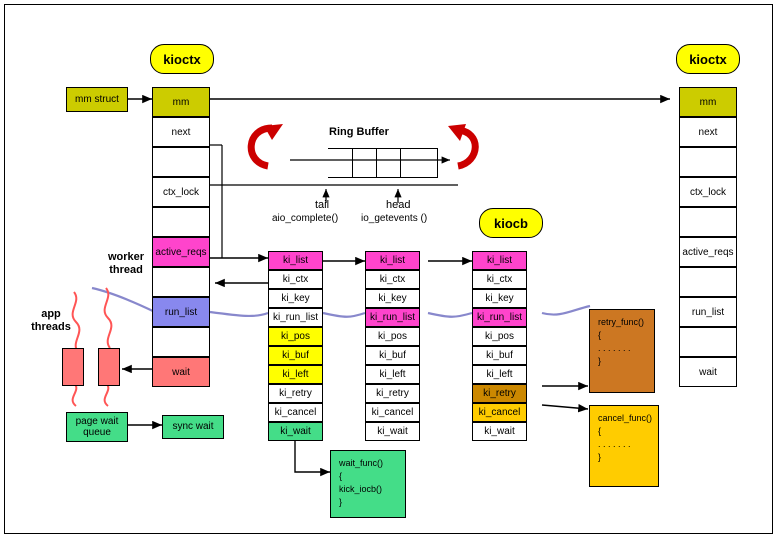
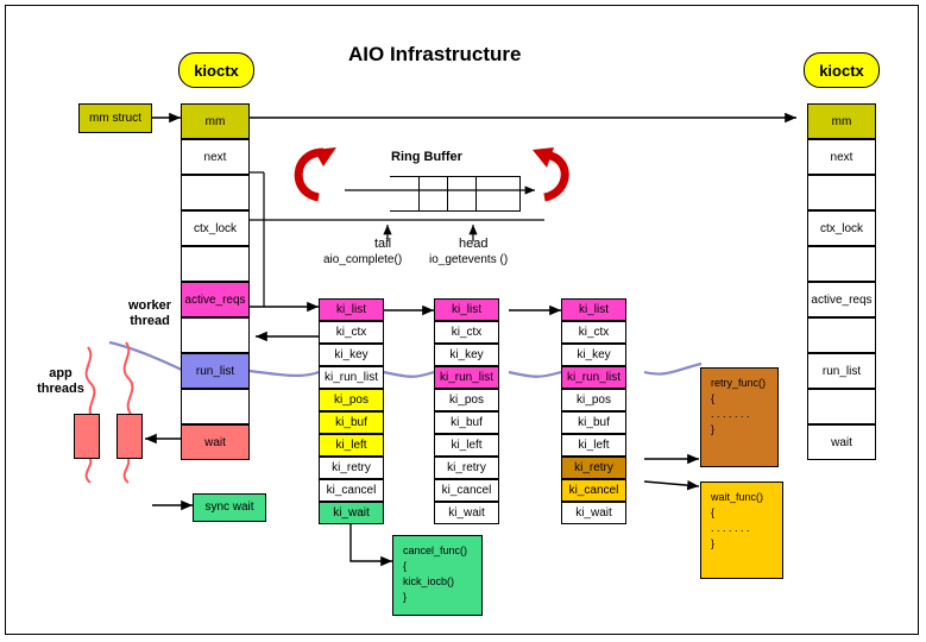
+ AIO Infrastructure
  kioctx
  kioctx
- kiocb
  mm struct
  Ring Buffer
  tail
  head
  aio_complete()
  io_getevents ()
  mm
  next
  ctx_lock
  active_reqs
  run_list
  wait
  mm
  next
  ctx_lock
  active_reqs
  run_list
  wait
  ki_list
  ki_ctx
  ki_key
  ki_run_list
  ki_pos
  ki_buf
  ki_left
  ki_retry
  ki_cancel
  ki_wait
  ki_list
  ki_ctx
  ki_key
  ki_run_list
  ki_pos
  ki_buf
  ki_left
  ki_retry
  ki_cancel
  ki_wait
  ki_list
  ki_ctx
  ki_key
  ki_run_list
  ki_pos
  ki_buf
  ki_left
  ki_retry
  ki_cancel
  ki_wait
  worker
  thread
  app
  threads
- page wait
- queue
  sync wait
  retry_func()
  {
  . . . . . . .
  }
- cancel_func()
+ wait_func()
  {
  . . . . . . .
  }
- wait_func()
+ cancel_func()
  {
  kick_iocb()
  }
